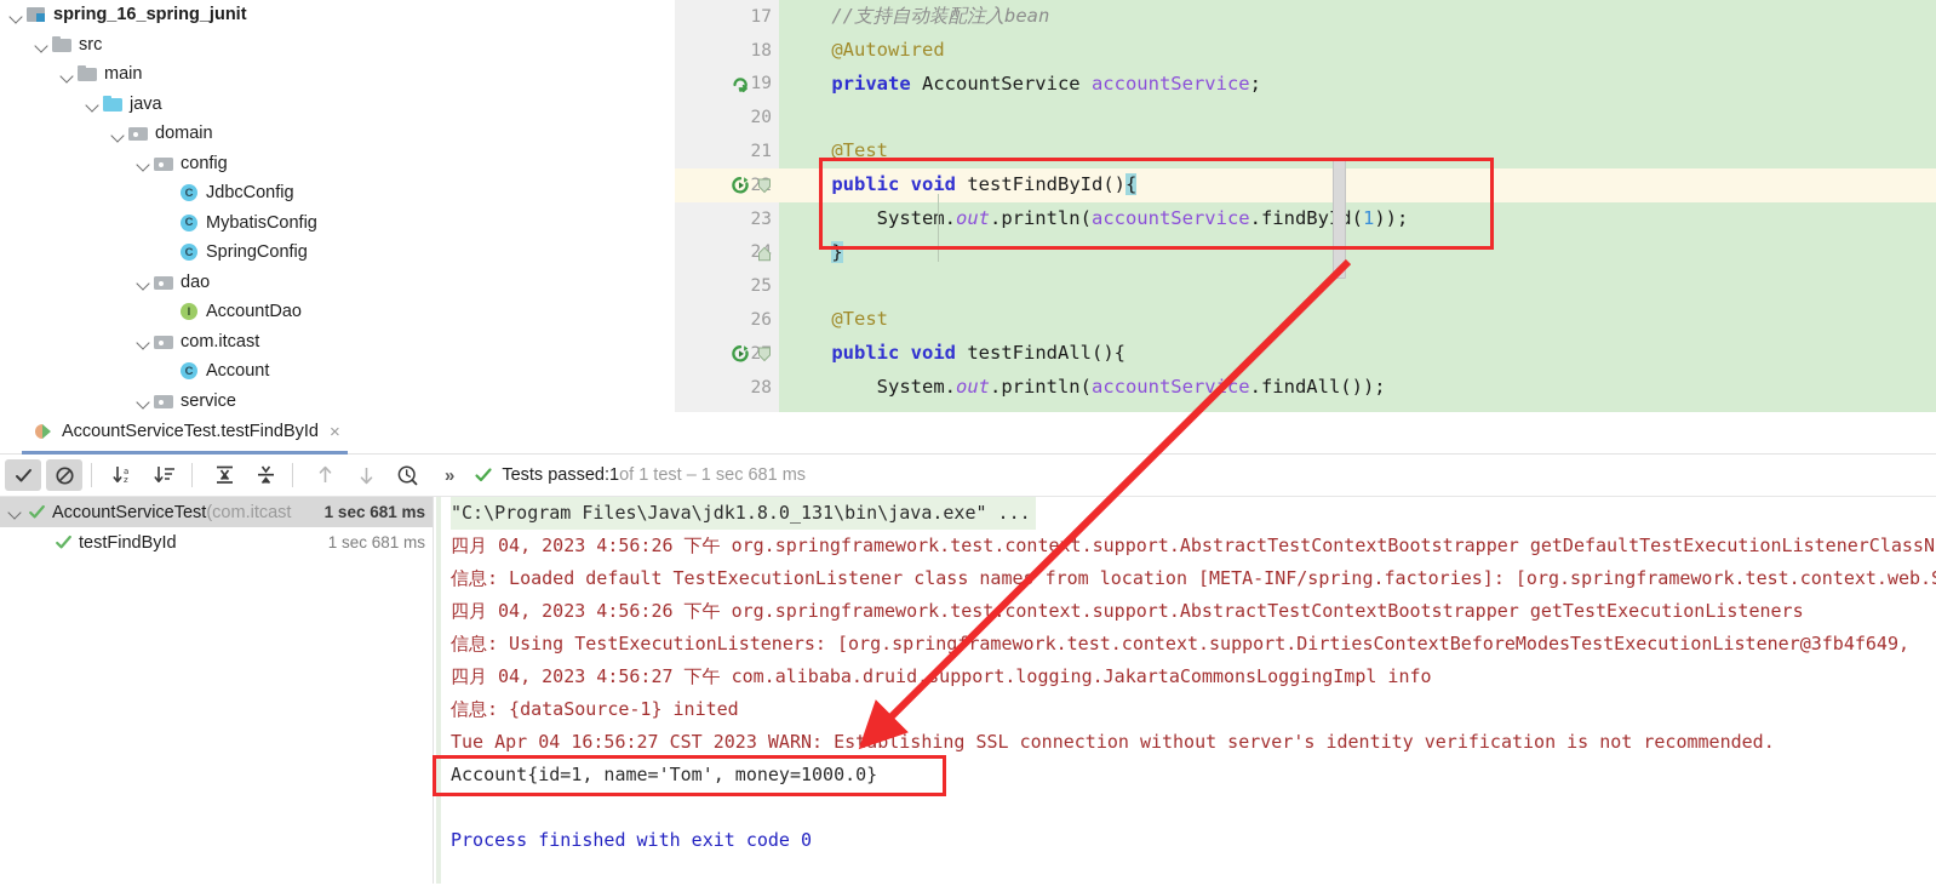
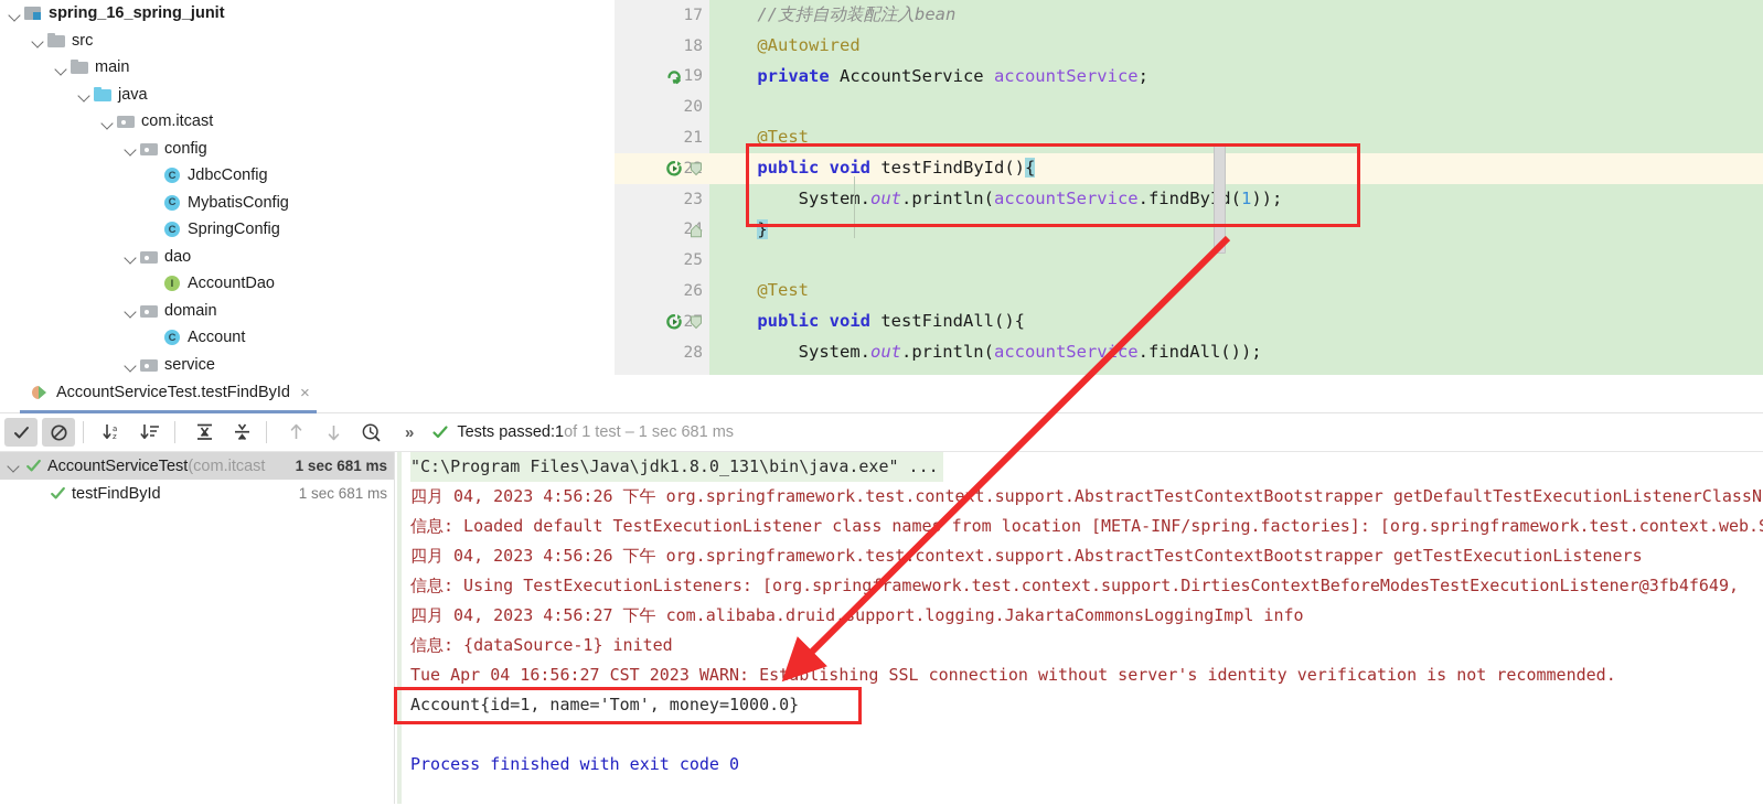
  spring_16_spring_junit
  src
  main
  java
- domain
+ com.itcast
  config
  JdbcConfig
  MybatisConfig
  SpringConfig
  dao
  AccountDao
- com.itcast
+ domain
  Account
  service
  17
  18
  19
  20
  21
  23
  25
  26
  28
  //支持自动装配注入bean
  @Autowired
  private AccountService accountService;
  @Test
  public void testFindById(){
  Syste.out.println(accountService.findBy(1));
  }
  @Test
  public void testFindAll(){
  System.out.println(accountServce.findAll());
  AccountServiceTest.testFindById
  ×
  a
  z
  »
  Tests passed:
  1
  of 1 test – 1 sec 681 ms
  AccountServiceTest
  (com.itcast
  1 sec 681 ms
  testFindById
  1 sec 681 ms
  "C:\Program Files\Java\jdk1.8.0_131\bin\java.exe" ...
  四月 04, 2023 4:56:26 下午 org.springframework.test.contet.support.AbstractTestContextBootstrapper getDefaultTestExecutionListenerClassN
  信息: Loaded default TestExecutionListener class name from location [META-INF/spring.factories]: [org.springframework.test.context.web.
  四月 04, 2023 4:56:26 下午 org.springframework.testcontext.support.AbstractTestContextBootstrapper getTestExecutionListeners
  信息: Using TestExecutionListeners: [org.springramework.test.context.support.DirtiesContextBeforeModesTestExecutionListener@3fb4f649,
  四月 04, 2023 4:56:27 下午 com.alibaba.druid.upport.logging.JakartaCommonsLoggingImpl info
  信息: {dataSource-1} inited
  Tue Apr 04 16:56:27 CST 2023 WARN: Establishing SSL connection without server's identity verification is not recommended.
  Account{id=1, name='Tom', money=1000.0}
  Process finished with exit code 0
